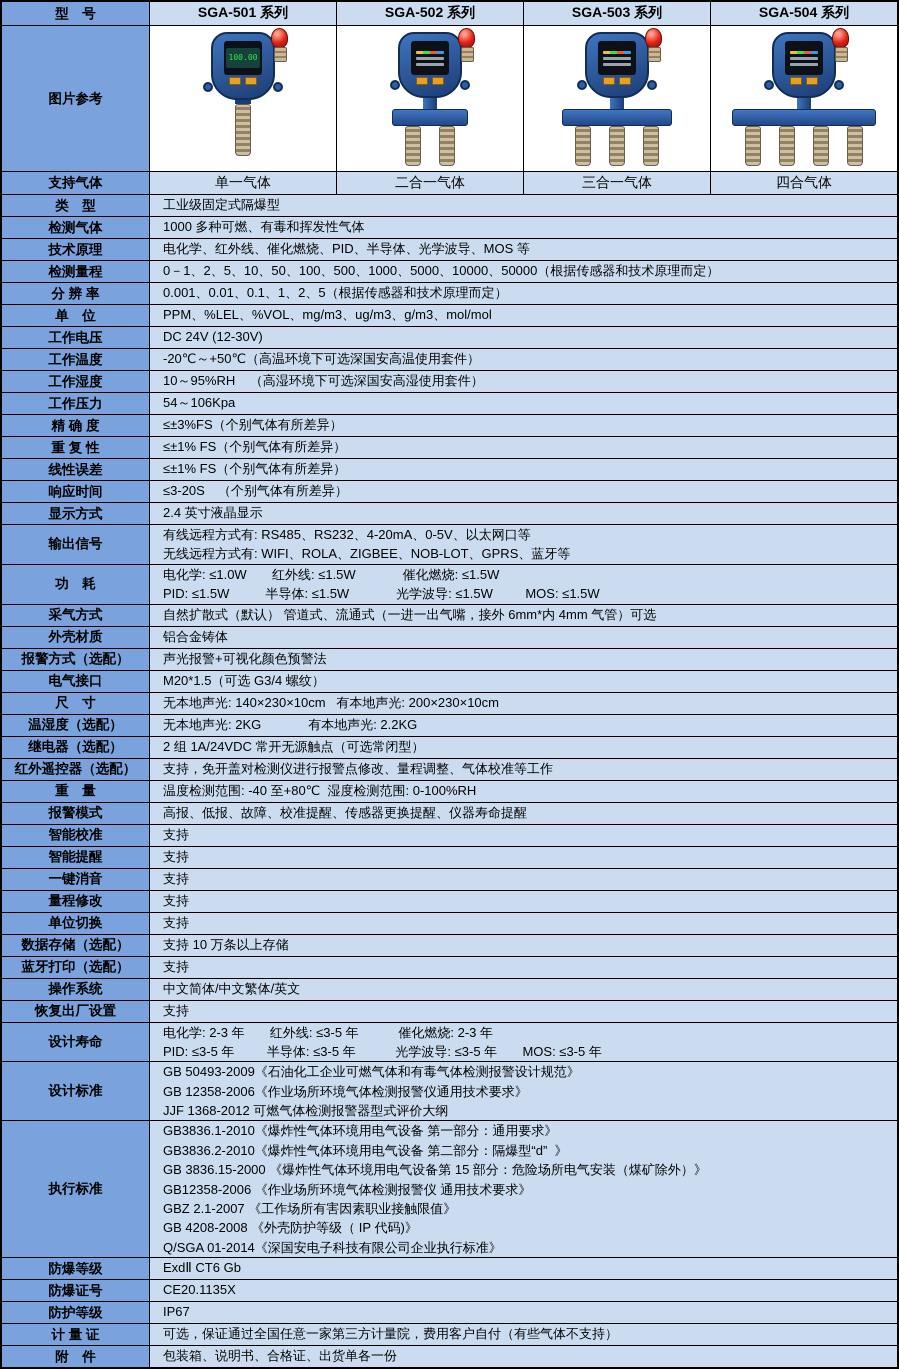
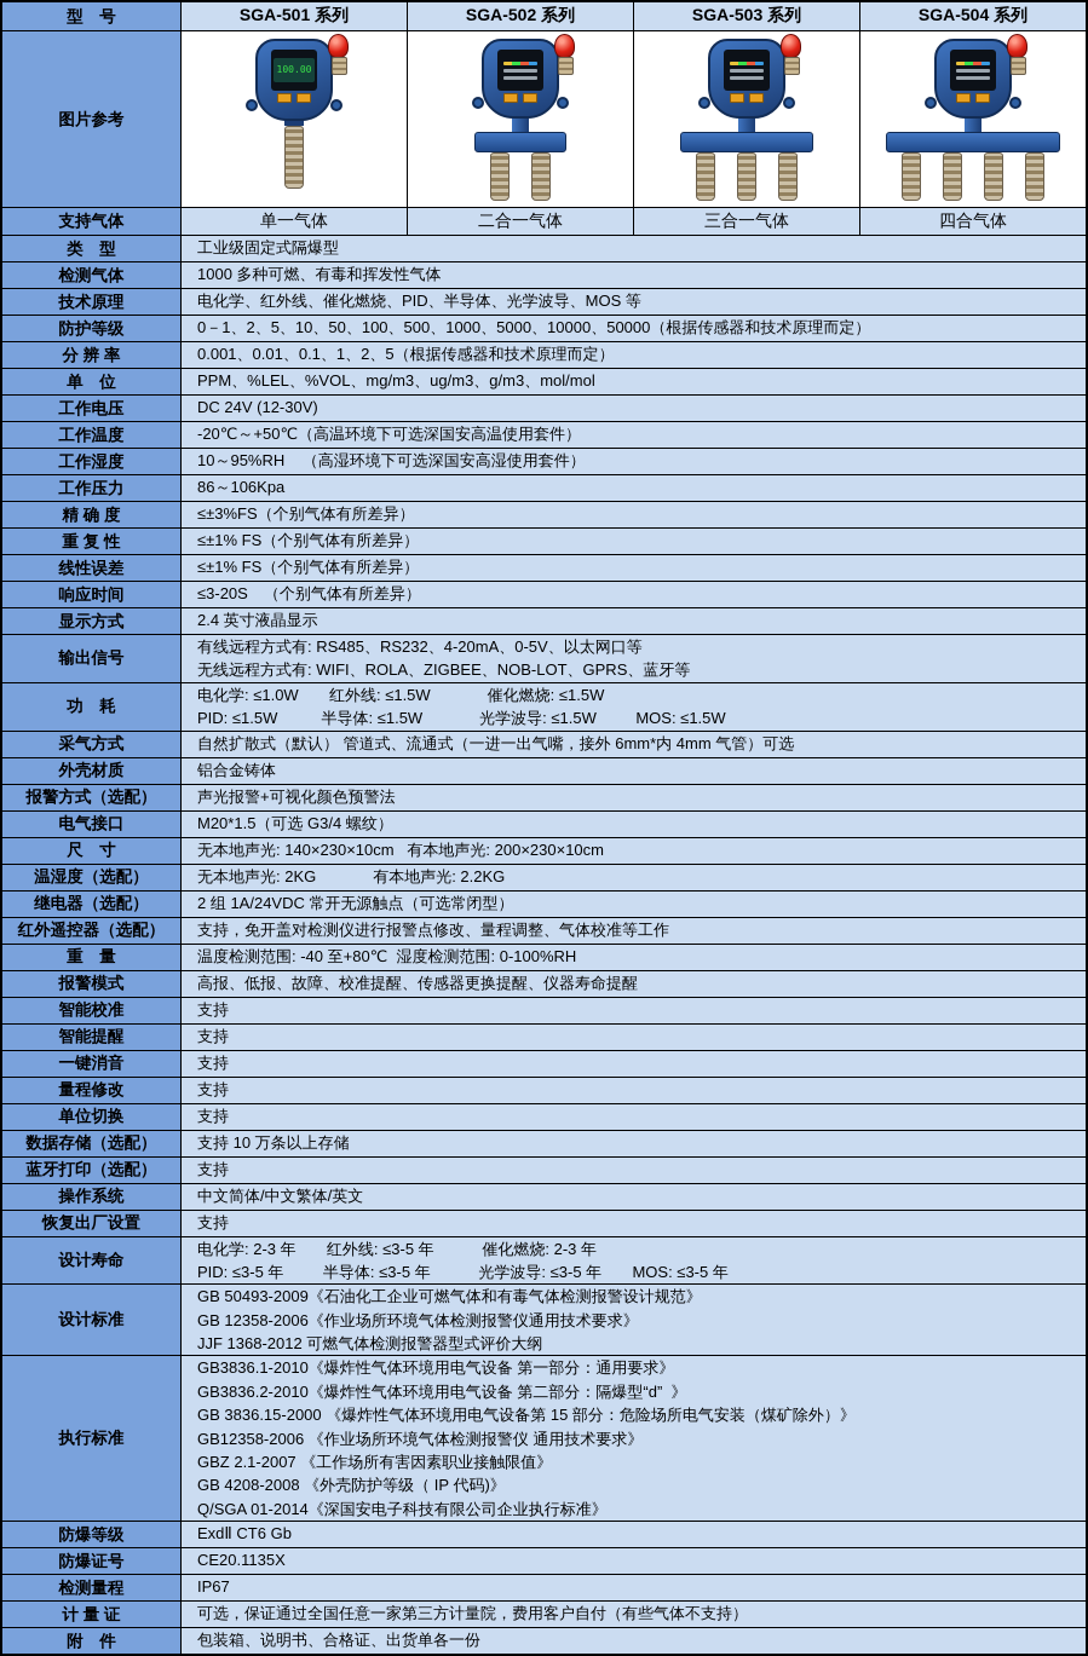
  型 号
  SGA-501 系列
  SGA-502 系列
  SGA-503 系列
  SGA-504 系列
  图片参考
  100.00
  支持气体
  单一气体
  二合一气体
  三合一气体
  四合气体
  类 型
  工业级固定式隔爆型
  检测气体
  1000 多种可燃、有毒和挥发性气体
  技术原理
  电化学、红外线、催化燃烧、PID、半导体、光学波导、MOS 等
- 检测量程
+ 防护等级
  0－1、2、5、10、50、100、500、1000、5000、10000、50000（根据传感器和技术原理而定）
  分 辨 率
  0.001、0.01、0.1、1、2、5（根据传感器和技术原理而定）
  单 位
  PPM、%LEL、%VOL、mg/m3、ug/m3、g/m3、mol/mol
  工作电压
  DC 24V (12-30V)
  工作温度
  -20℃～+50℃（高温环境下可选深国安高温使用套件）
  工作湿度
  10～95%RH （高湿环境下可选深国安高湿使用套件）
  工作压力
- 54～106Kpa
+ 86～106Kpa
  精 确 度
  ≤±3%FS（个别气体有所差异）
  重 复 性
  ≤±1% FS（个别气体有所差异）
  线性误差
  ≤±1% FS（个别气体有所差异）
  响应时间
  ≤3-20S （个别气体有所差异）
  显示方式
  2.4 英寸液晶显示
  输出信号
  有线远程方式有: RS485、RS232、4-20mA、0-5V、以太网口等
  无线远程方式有: WIFI、ROLA、ZIGBEE、NOB-LOT、GPRS、蓝牙等
  功 耗
  电化学: ≤1.0W 红外线: ≤1.5W 催化燃烧: ≤1.5W
  PID: ≤1.5W 半导体: ≤1.5W 光学波导: ≤1.5W MOS: ≤1.5W
  采气方式
  自然扩散式（默认） 管道式、流通式（一进一出气嘴，接外 6mm*内 4mm 气管）可选
  外壳材质
  铝合金铸体
  报警方式（选配）
  声光报警+可视化颜色预警法
  电气接口
  M20*1.5（可选 G3/4 螺纹）
  尺 寸
  无本地声光: 140×230×10cm 有本地声光: 200×230×10cm
  温湿度（选配）
  无本地声光: 2KG 有本地声光: 2.2KG
  继电器（选配）
  2 组 1A/24VDC 常开无源触点（可选常闭型）
  红外遥控器（选配）
  支持，免开盖对检测仪进行报警点修改、量程调整、气体校准等工作
  重 量
  温度检测范围: -40 至+80℃ 湿度检测范围: 0-100%RH
  报警模式
  高报、低报、故障、校准提醒、传感器更换提醒、仪器寿命提醒
  智能校准
  支持
  智能提醒
  支持
  一键消音
  支持
  量程修改
  支持
  单位切换
  支持
  数据存储（选配）
  支持 10 万条以上存储
  蓝牙打印（选配）
  支持
  操作系统
  中文简体/中文繁体/英文
  恢复出厂设置
  支持
  设计寿命
  电化学: 2-3 年 红外线: ≤3-5 年 催化燃烧: 2-3 年
  PID: ≤3-5 年 半导体: ≤3-5 年 光学波导: ≤3-5 年 MOS: ≤3-5 年
  设计标准
  GB 50493-2009《石油化工企业可燃气体和有毒气体检测报警设计规范》
  GB 12358-2006《作业场所环境气体检测报警仪通用技术要求》
  JJF 1368-2012 可燃气体检测报警器型式评价大纲
  执行标准
  GB3836.1-2010《爆炸性气体环境用电气设备 第一部分：通用要求》
  GB3836.2-2010《爆炸性气体环境用电气设备 第二部分：隔爆型“d” 》
  GB 3836.15-2000 《爆炸性气体环境用电气设备第 15 部分：危险场所电气安装（煤矿除外）》
  GB12358-2006 《作业场所环境气体检测报警仪 通用技术要求》
  GBZ 2.1-2007 《工作场所有害因素职业接触限值》
  GB 4208-2008 《外壳防护等级（ IP 代码)》
  Q/SGA 01-2014《深国安电子科技有限公司企业执行标准》
  防爆等级
  ExdⅡ CT6 Gb
  防爆证号
  CE20.1135X
- 防护等级
+ 检测量程
  IP67
  计 量 证
  可选，保证通过全国任意一家第三方计量院，费用客户自付（有些气体不支持）
  附 件
  包装箱、说明书、合格证、出货单各一份
